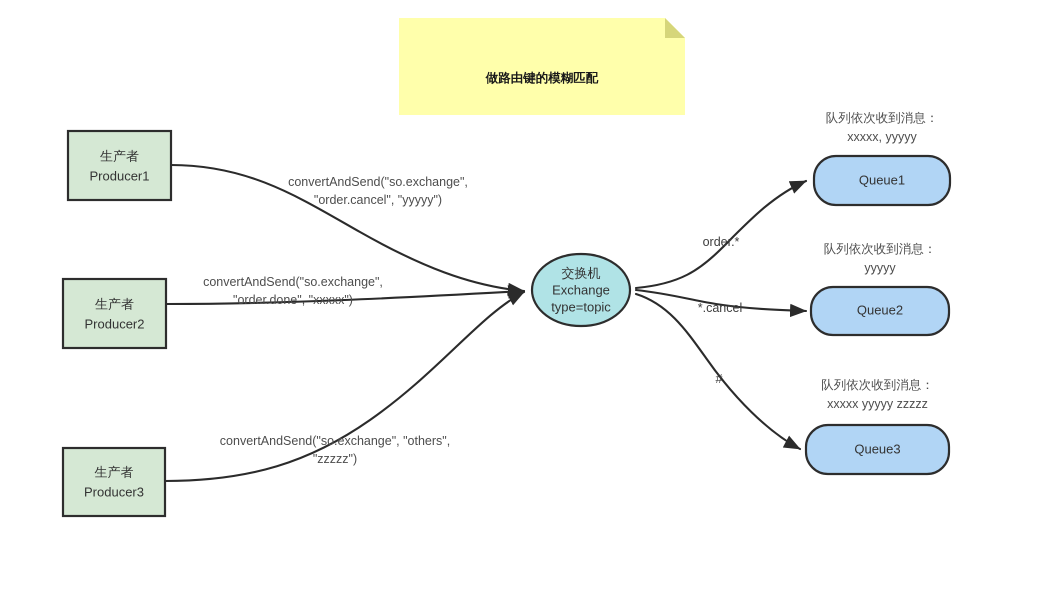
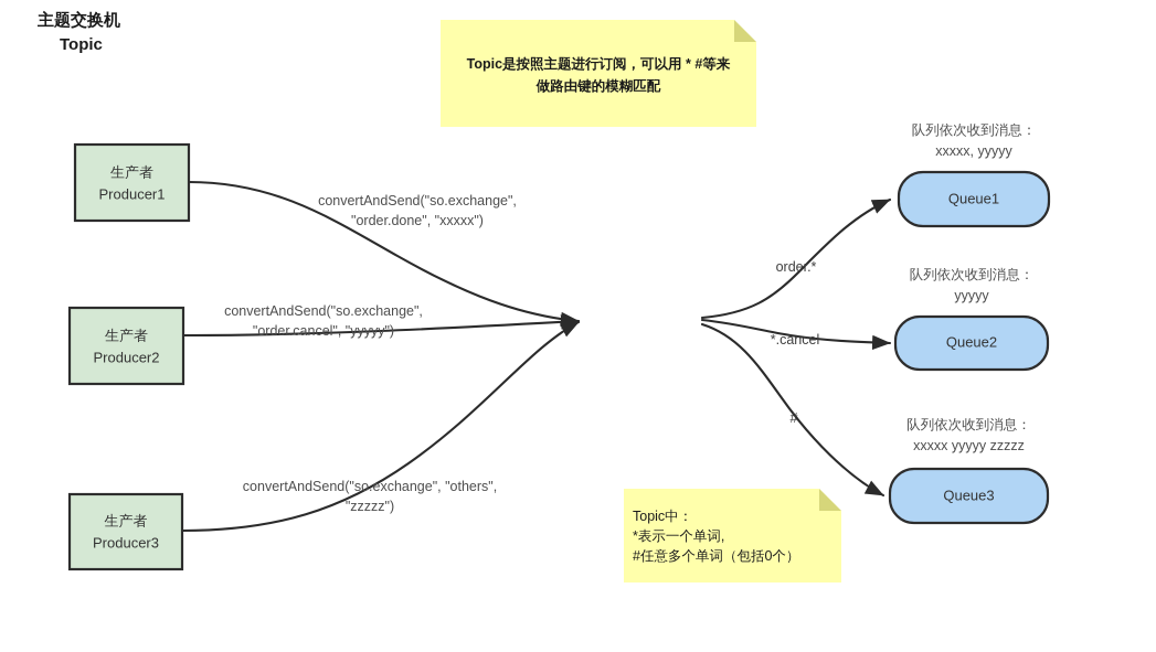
+ 主题交换机
+ Topic
  生产者
  Producer1
  生产者
  Producer2
  生产者
  Producer3
- 交换机
- Exchange
- type=topic
  Queue1
  队列依次收到消息：
  xxxxx, yyyyy
  Queue2
  队列依次收到消息：
  yyyyy
  Queue3
  队列依次收到消息：
  xxxxx yyyyy zzzzz
  convertAndSend("so.exchange",
- "order.cancel", "yyyyy")
+ "order.done", "xxxxx")
  convertAndSend("so.exchange",
- "order.done", "xxxxx")
+ "order.cancel", "yyyyy")
  convertAndSend("so.exchange", "others",
  "zzzzz")
  order.*
  *.cancel
  #
+ Topic是按照主题进行订阅，可以用 * #等来
  做路由键的模糊匹配
+ Topic中：
+ *表示一个单词,
+ #任意多个单词（包括0个）
